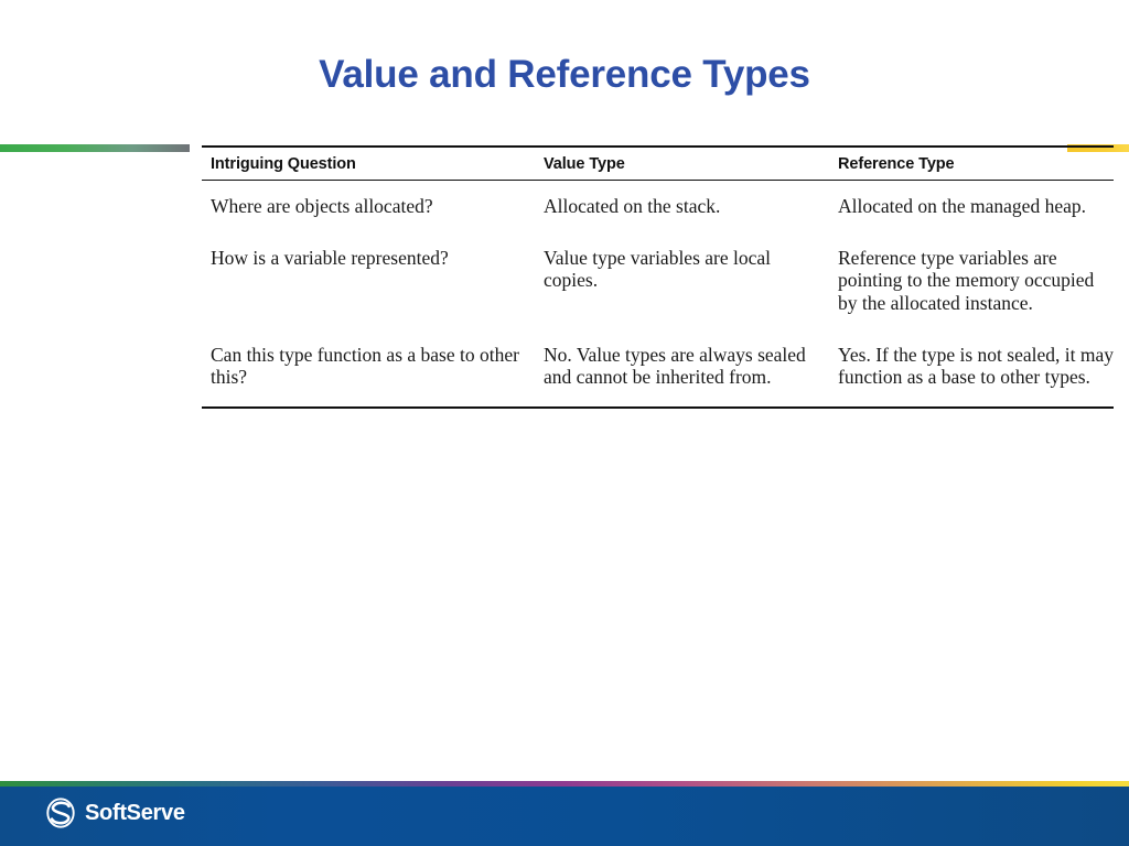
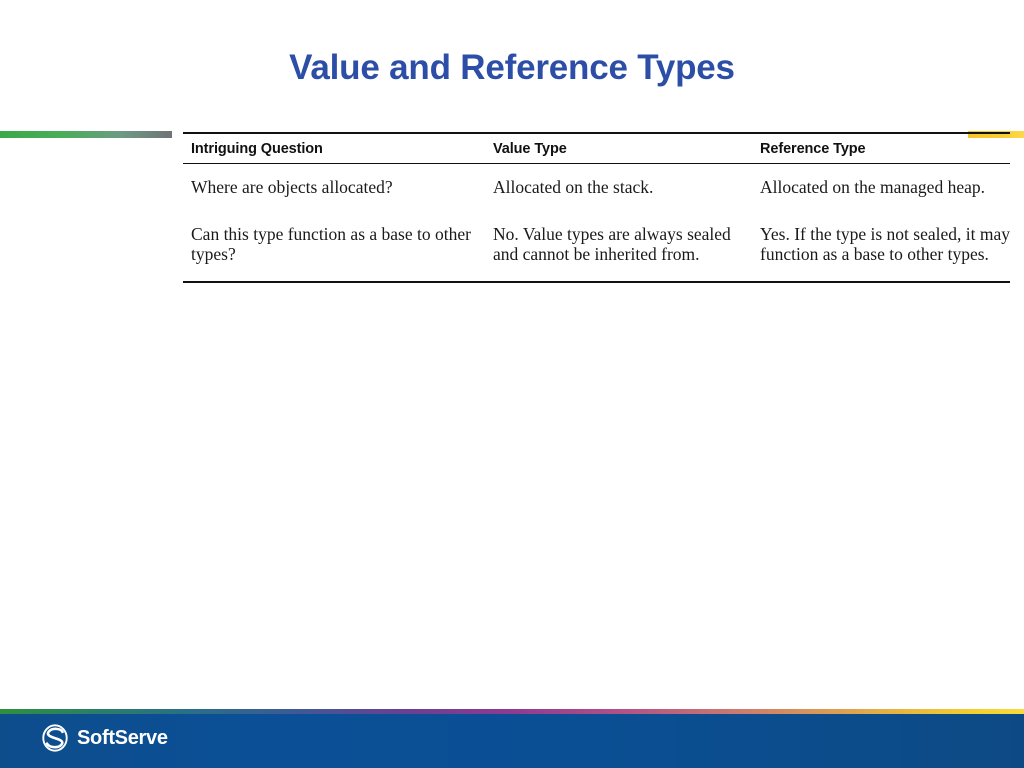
  Value and Reference Types
  Intriguing Question	Value Type	Reference Type
  Where are objects allocated?	Allocated on the stack.	Allocated on the managed heap.
- How is a variable represented?	Value type variables are local copies.	Reference type variables are pointing to the memory occupied by the allocated instance.
- Can this type function as a base to other this?	No. Value types are always sealed and cannot be inherited from.	Yes. If the type is not sealed, it may function as a base to other types.
+ Can this type function as a base to other types?	No. Value types are always sealed and cannot be inherited from.	Yes. If the type is not sealed, it may function as a base to other types.
  SoftServe
